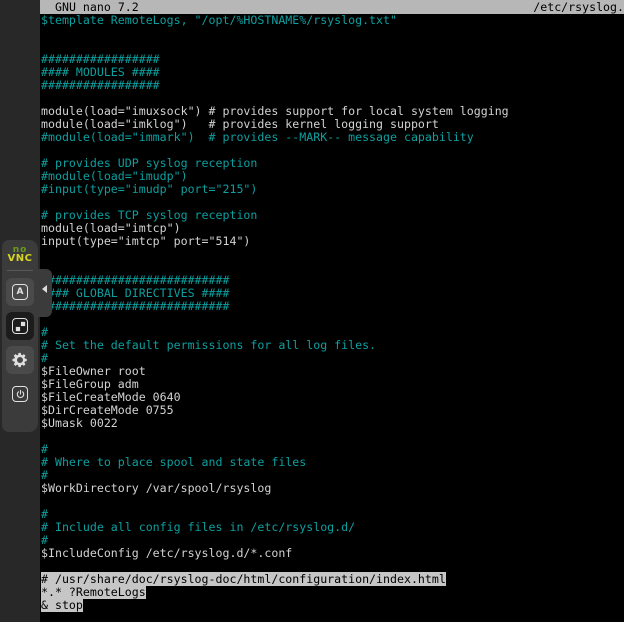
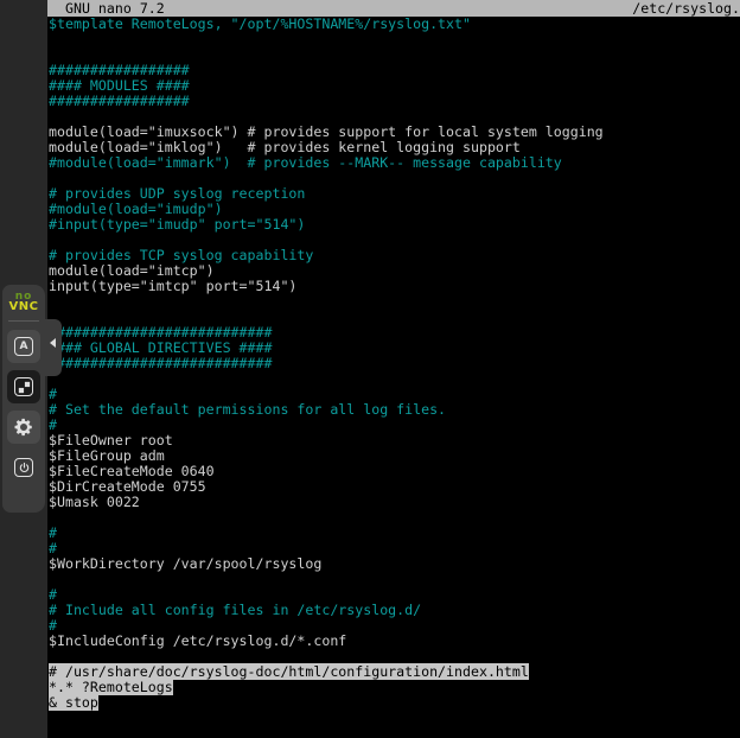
  GNU nano 7.2
  /etc/rsyslog.
  $template RemoteLogs, "/opt/%HOSTNAME%/rsyslog.txt"
  #################
  #### MODULES ####
  #################
  module(load="imuxsock") # provides support for local system logging
  module(load="imklog") # provides kernel logging support
  #module(load="immark") # provides --MARK-- message capability
  # provides UDP syslog reception
  #module(load="imudp")
- #input(type="imudp" port="215")
+ #input(type="imudp" port="514")
- # provides TCP syslog reception
+ # provides TCP syslog capability
  module(load="imtcp")
  input(type="imtcp" port="514")
  #########################
  ## GLOBAL DIRECTIVES ####
  #########################
  #
  # Set the default permissions for all log files.
  #
  $FileOwner root
  $FileGroup adm
  $FileCreateMode 0640
  $DirCreateMode 0755
  $Umask 0022
  #
- # Where to place spool and state files
  #
  $WorkDirectory /var/spool/rsyslog
  #
  # Include all config files in /etc/rsyslog.d/
  #
  $IncludeConfig /etc/rsyslog.d/*.conf
  # /usr/share/doc/rsyslog-doc/html/configuration/index.html
  *.* ?RemoteLogs
  & stop
  no
  VNC
  A
